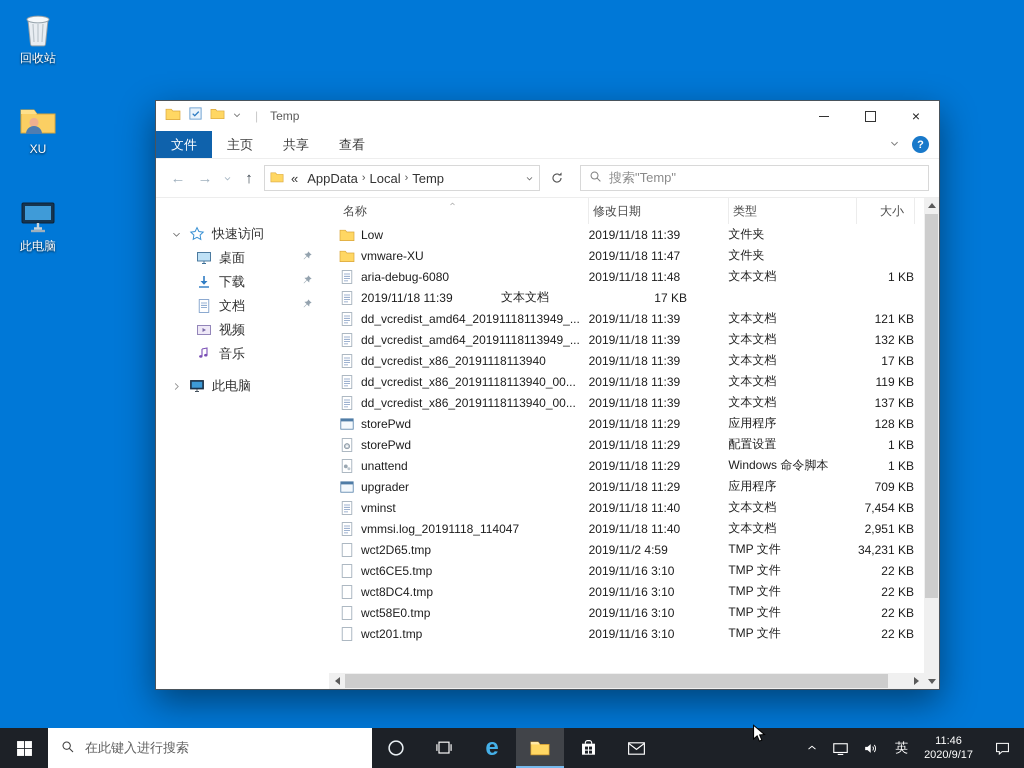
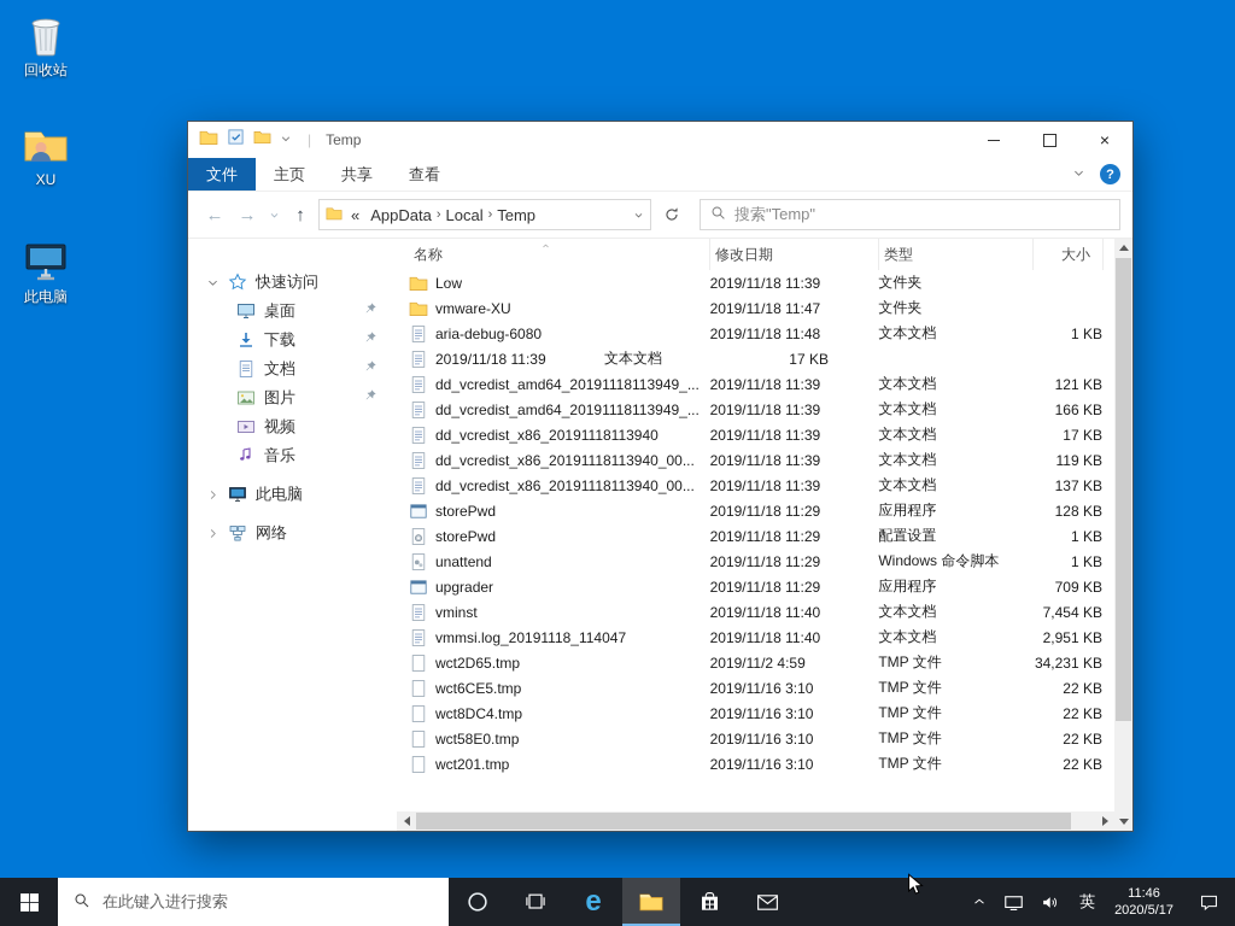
  回收站
  XU
  此电脑
  |
  Temp
  ×
  文件
  主页
  共享
  查看
  ?
  ←
  →
  ↑
  «
  AppData
  ›
  Local
  ›
  Temp
  搜索"Temp"
  快速访问
  桌面
  下载
  文档
+ 图片
  视频
  音乐
  此电脑
+ 网络
  名称
  修改日期
  类型
  大小
  Low
  2019/11/18 11:39
  文件夹
  vmware-XU
  2019/11/18 11:47
  文件夹
  aria-debug-6080
  2019/11/18 11:48
  文本文档
  1 KB
  2019/11/18 11:39
  文本文档
  17 KB
  dd_vcredist_amd64_20191118113949_...
  2019/11/18 11:39
  文本文档
  121 KB
  dd_vcredist_amd64_20191118113949_...
  2019/11/18 11:39
  文本文档
- 132 KB
+ 166 KB
  dd_vcredist_x86_20191118113940
  2019/11/18 11:39
  文本文档
  17 KB
  dd_vcredist_x86_20191118113940_00...
  2019/11/18 11:39
  文本文档
  119 KB
  dd_vcredist_x86_20191118113940_00...
  2019/11/18 11:39
  文本文档
  137 KB
  storePwd
  2019/11/18 11:29
  应用程序
  128 KB
  storePwd
  2019/11/18 11:29
  配置设置
  1 KB
  unattend
  2019/11/18 11:29
  Windows 命令脚本
  1 KB
  upgrader
  2019/11/18 11:29
  应用程序
  709 KB
  vminst
  2019/11/18 11:40
  文本文档
  7,454 KB
  vmmsi.log_20191118_114047
  2019/11/18 11:40
  文本文档
  2,951 KB
  wct2D65.tmp
  2019/11/2 4:59
  TMP 文件
  34,231 KB
  wct6CE5.tmp
  2019/11/16 3:10
  TMP 文件
  22 KB
  wct8DC4.tmp
  2019/11/16 3:10
  TMP 文件
  22 KB
  wct58E0.tmp
  2019/11/16 3:10
  TMP 文件
  22 KB
  wct201.tmp
  2019/11/16 3:10
  TMP 文件
  22 KB
  在此键入进行搜索
  e
  英
  11:46
- 2020/9/17
+ 2020/5/17
